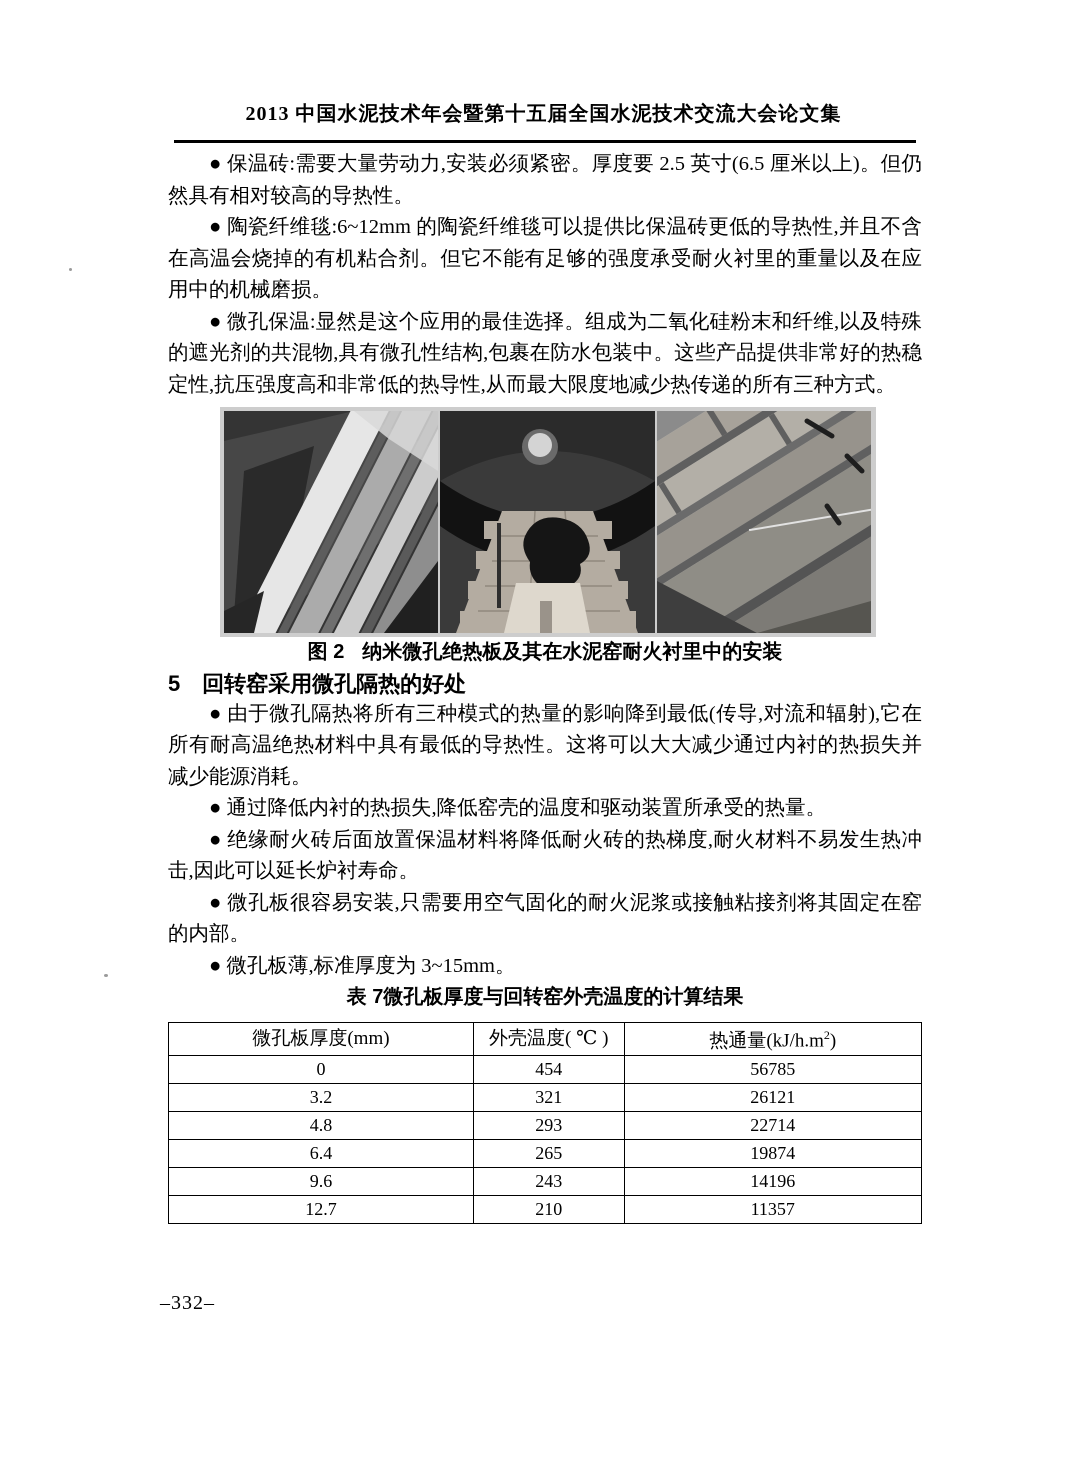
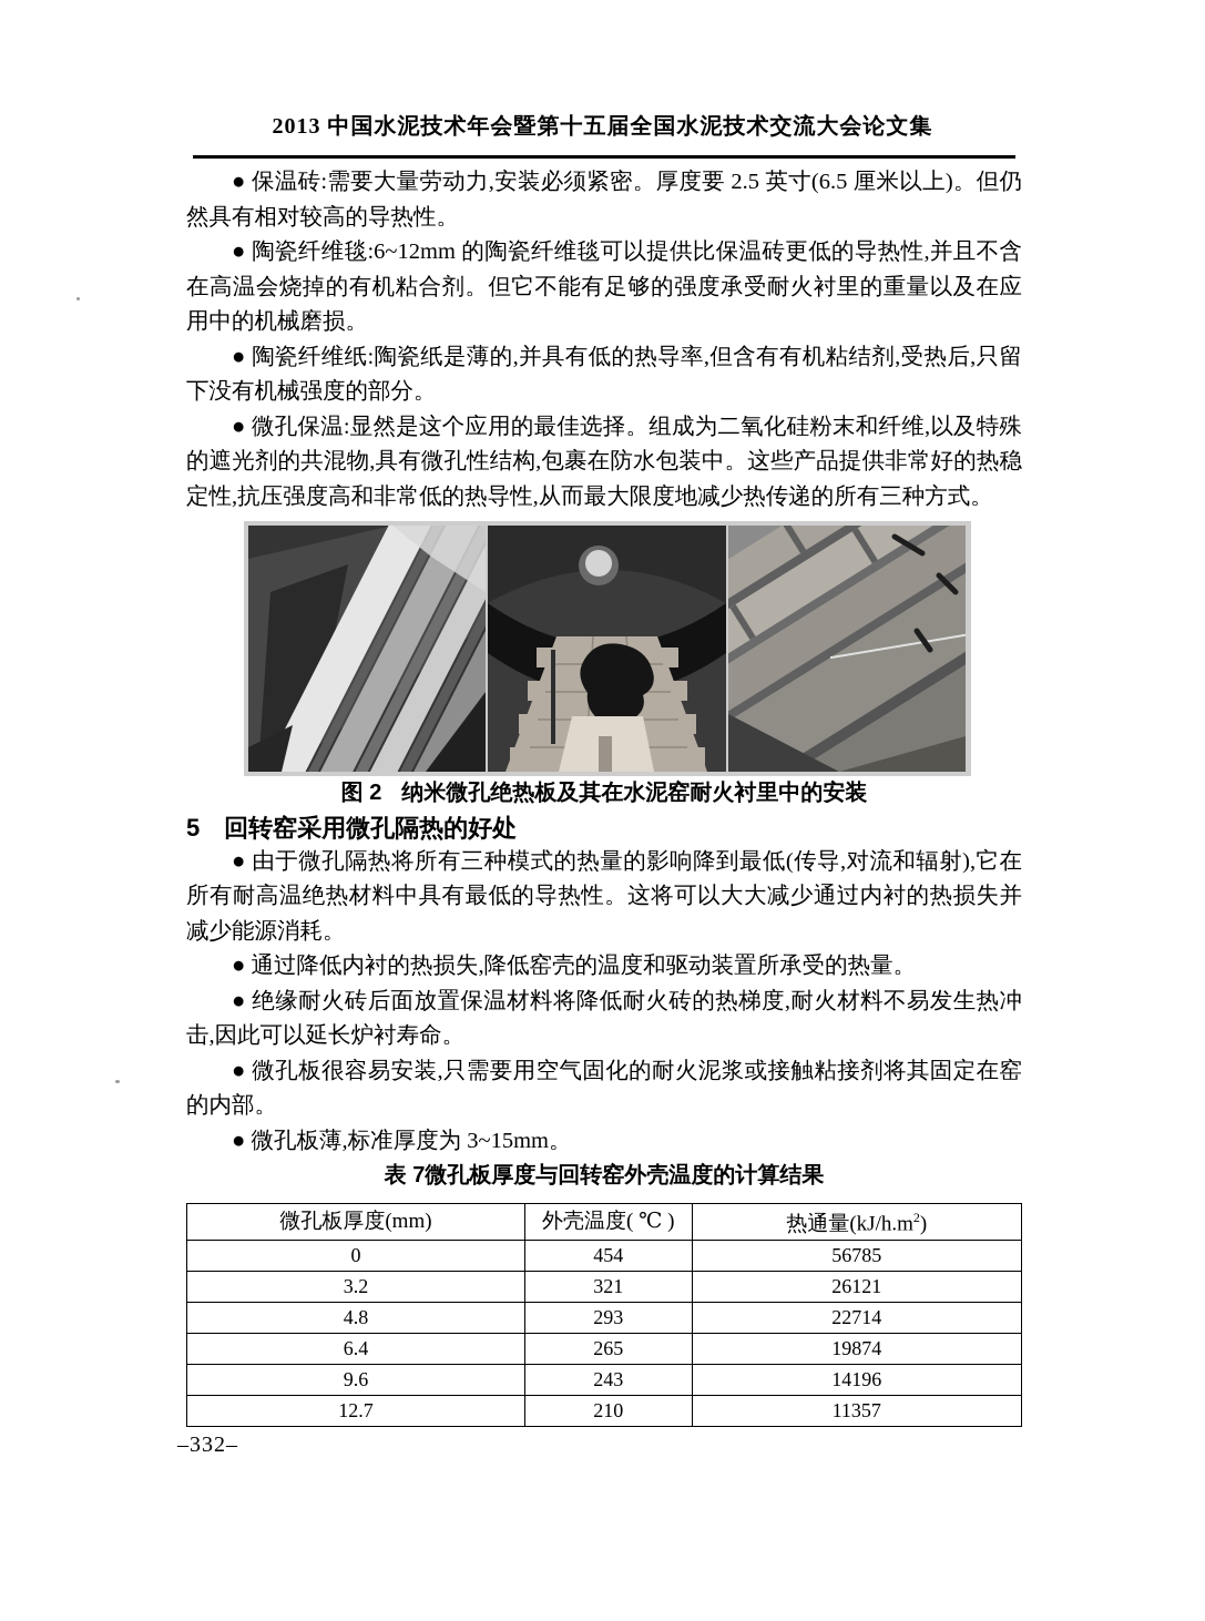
  2013 中国水泥技术年会暨第十五届全国水泥技术交流大会论文集
  ● 保温砖:需要大量劳动力,安装必须紧密。厚度要 2.5 英寸(6.5 厘米以上)。但仍然具有相对较高的导热性。
  ● 陶瓷纤维毯:6~12mm 的陶瓷纤维毯可以提供比保温砖更低的导热性,并且不含在高温会烧掉的有机粘合剂。但它不能有足够的强度承受耐火衬里的重量以及在应用中的机械磨损。
+ ● 陶瓷纤维纸:陶瓷纸是薄的,并具有低的热导率,但含有有机粘结剂,受热后,只留下没有机械强度的部分。
  ● 微孔保温:显然是这个应用的最佳选择。组成为二氧化硅粉末和纤维,以及特殊的遮光剂的共混物,具有微孔性结构,包裹在防水包装中。这些产品提供非常好的热稳定性,抗压强度高和非常低的热导性,从而最大限度地减少热传递的所有三种方式。
  图 2 纳米微孔绝热板及其在水泥窑耐火衬里中的安装
  5 回转窑采用微孔隔热的好处
  ● 由于微孔隔热将所有三种模式的热量的影响降到最低(传导,对流和辐射),它在所有耐高温绝热材料中具有最低的导热性。这将可以大大减少通过内衬的热损失并减少能源消耗。
  ● 通过降低内衬的热损失,降低窑壳的温度和驱动装置所承受的热量。
  ● 绝缘耐火砖后面放置保温材料将降低耐火砖的热梯度,耐火材料不易发生热冲击,因此可以延长炉衬寿命。
  ● 微孔板很容易安装,只需要用空气固化的耐火泥浆或接触粘接剂将其固定在窑的内部。
  ● 微孔板薄,标准厚度为 3~15mm。
  表 7微孔板厚度与回转窑外壳温度的计算结果
  微孔板厚度(mm)	外壳温度( ℃ )	热通量(kJ/h.m2)
  0	454	56785
  3.2	321	26121
  4.8	293	22714
  6.4	265	19874
  9.6	243	14196
  12.7	210	11357
  –332–
